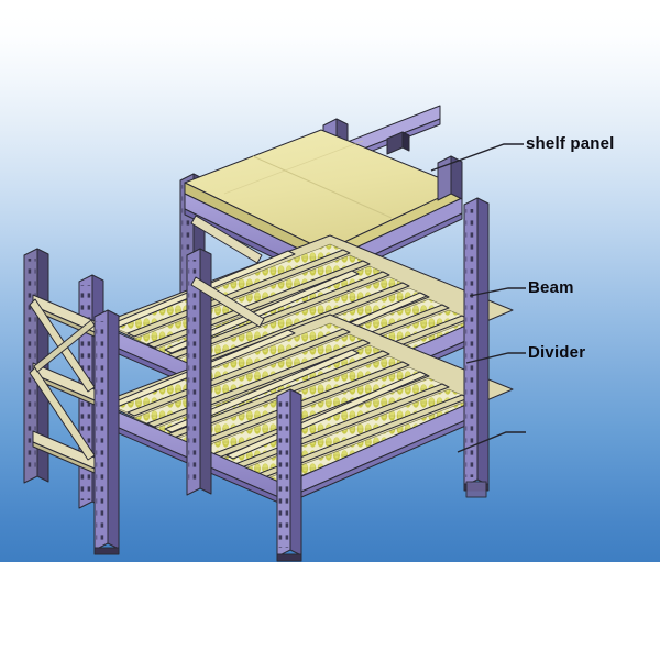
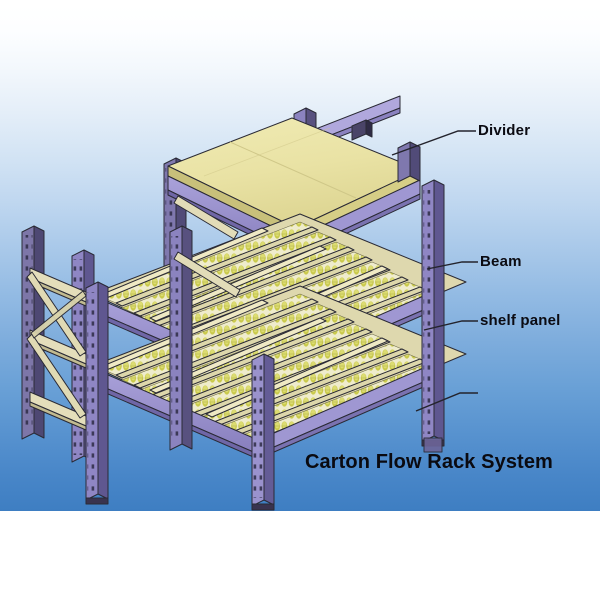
- shelf panel
+ Divider
  Beam
- Divider
+ shelf panel
+ Carton Flow Rack System
